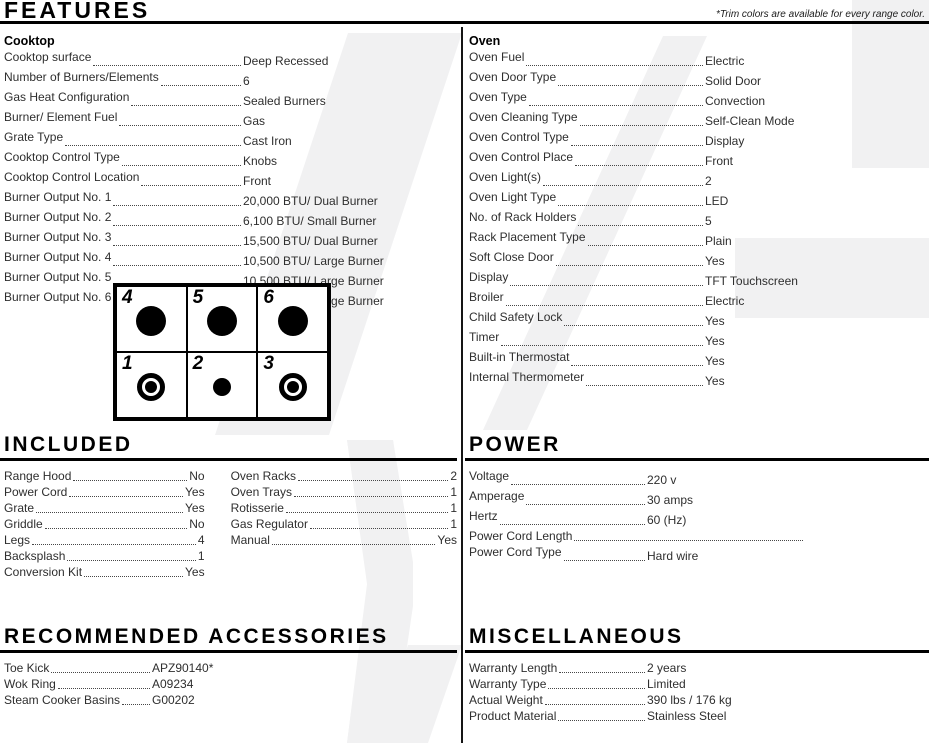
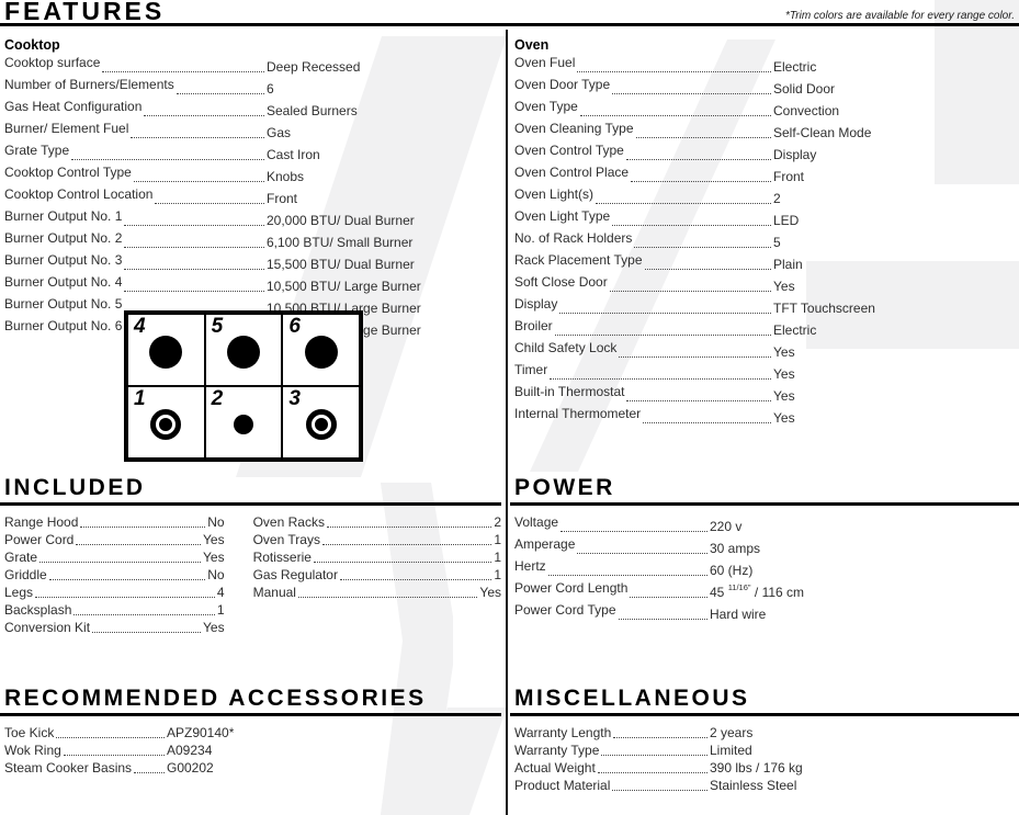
  FEATURES
  *Trim colors are available for every range color.
  Cooktop
  Cooktop surface
  Deep Recessed
  Number of Burners/Elements
  6
  Gas Heat Configuration
  Sealed Burners
  Burner/ Element Fuel
  Gas
  Grate Type
  Cast Iron
  Cooktop Control Type
  Knobs
  Cooktop Control Location
  Front
  Burner Output No. 1
  20,000 BTU/ Dual Burner
  Burner Output No. 2
  6,100 BTU/ Small Burner
  Burner Output No. 3
  15,500 BTU/ Dual Burner
  Burner Output No. 4
  10,500 BTU/ Large Burner
  Burner Output No. 5
  10,500 BTU/ Large Burner
  Burner Output No. 6
  Oven
  Oven Fuel
  Electric
  Oven Door Type
  Solid Door
  Oven Type
  Convection
  Oven Cleaning Type
  Self-Clean Mode
  Oven Control Type
  Display
  Oven Control Place
  Front
  Oven Light(s)
  2
  Oven Light Type
  LED
  No. of Rack Holders
  5
  Rack Placement Type
  Plain
  Soft Close Door
  Yes
  Display
  TFT Touchscreen
  Broiler
  Electric
  Child Safety Lock
  Yes
  Timer
  Yes
  Built-in Thermostat
  Yes
  Internal Thermometer
  Yes
  4
  5
  6
  1
  2
  3
  INCLUDED
  Range Hood
  No
  Power Cord
  Yes
  Grate
  Yes
  Griddle
  No
  Legs
  4
  Backsplash
  1
  Conversion Kit
  Yes
  Oven Racks
  2
  Oven Trays
  1
  Rotisserie
  1
  Gas Regulator
  1
  Manual
  Yes
  POWER
  Voltage
  220 v
  Amperage
  30 amps
  Hertz
  60 (Hz)
  Power Cord Length
+ 45 11/16" / 116 cm
  Power Cord Type
  Hard wire
  RECOMMENDED ACCESSORIES
  Toe Kick
  APZ90140*
  Wok Ring
  A09234
  Steam Cooker Basins
  G00202
  MISCELLANEOUS
  Warranty Length
  2 years
  Warranty Type
  Limited
  Actual Weight
  390 lbs / 176 kg
  Product Material
  Stainless Steel
